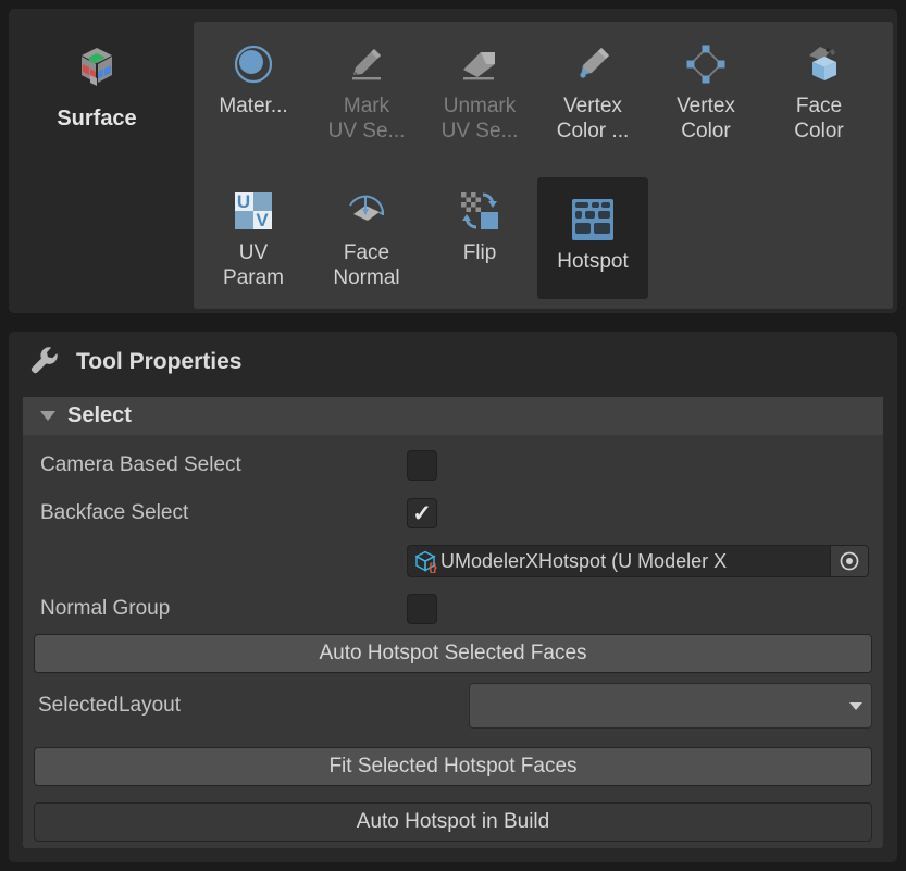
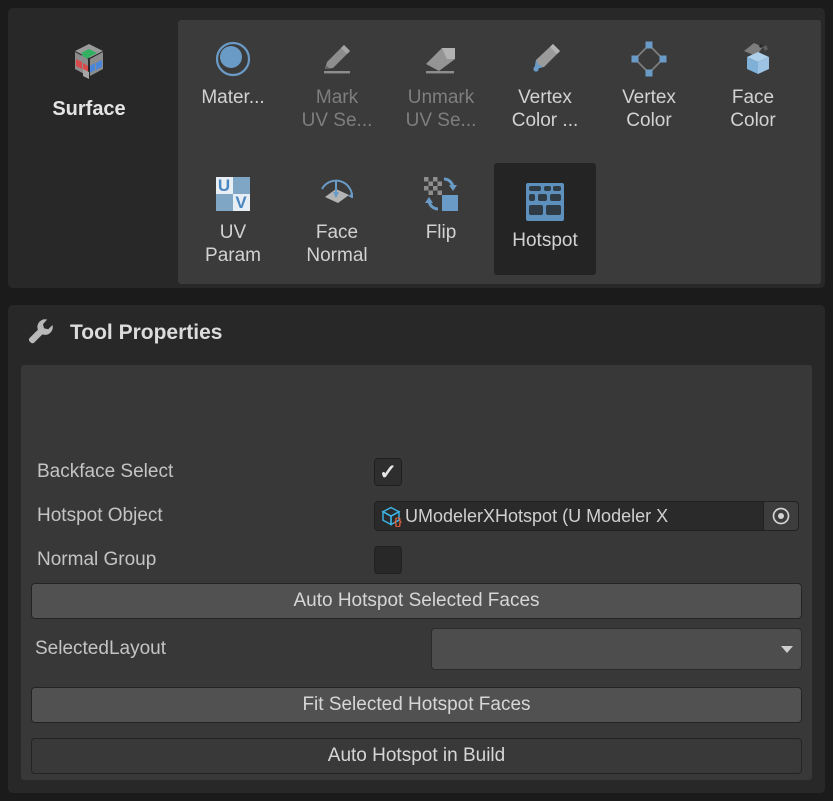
  Surface
  Mater...
  Mark
  UV Se...
  Unmark
  UV Se...
  Vertex
  Color ...
  Vertex
  Color
  Face
  Color
  U
  V
  UV
  Param
  Face
  Normal
  Flip
  Hotspot
  Tool Properties
- Select
- Camera Based Select
  Backface Select
  ✓
+ Hotspot Object
  {}
  UModelerXHotspot (U Modeler X
  Normal Group
  Auto Hotspot Selected Faces
  SelectedLayout
  Fit Selected Hotspot Faces
  Auto Hotspot in Build
